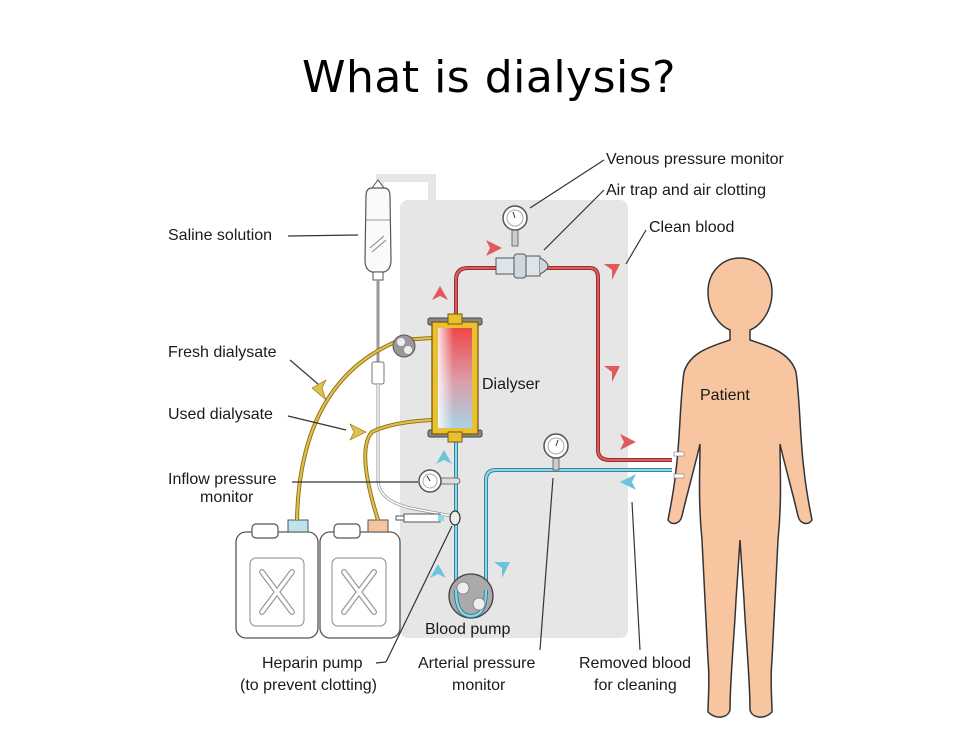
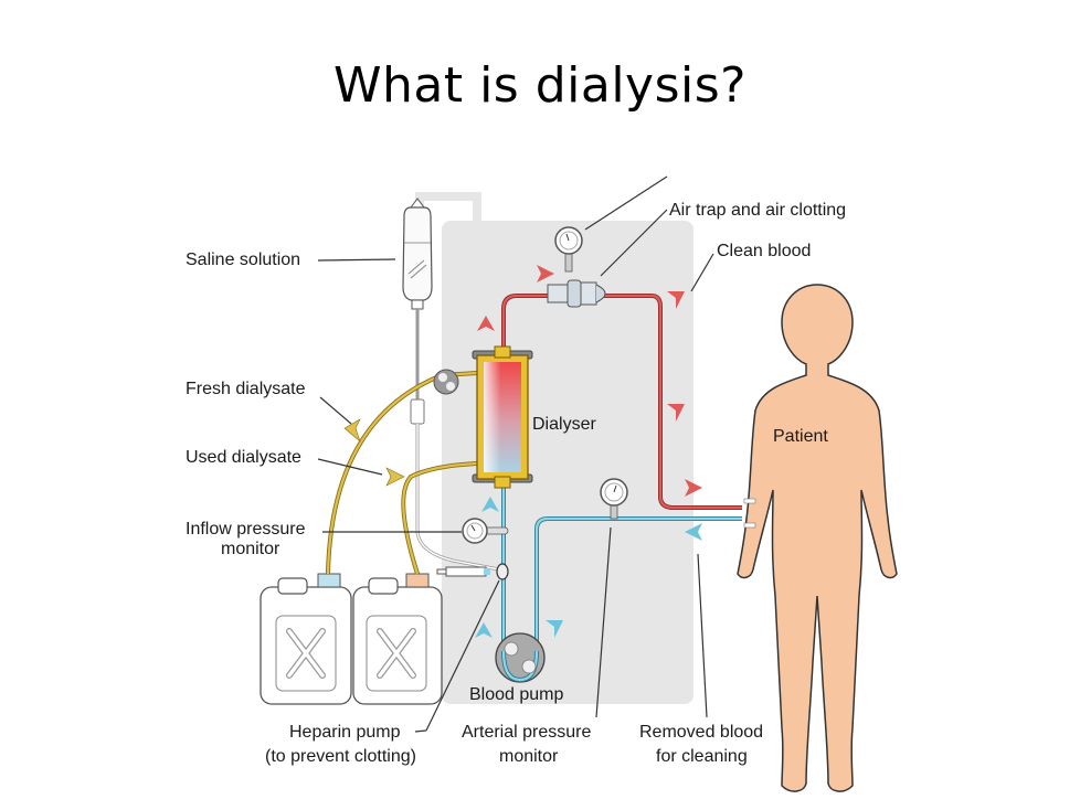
  What is dialysis?
  Saline solution
- Venous pressure monitor
  Air trap and air clotting
  Clean blood
  Fresh dialysate
  Used dialysate
  Dialyser
  Patient
  Inflow pressure
  monitor
  Blood pump
  Heparin pump
  (to prevent clotting)
  Arterial pressure
  monitor
  Removed blood
  for cleaning
